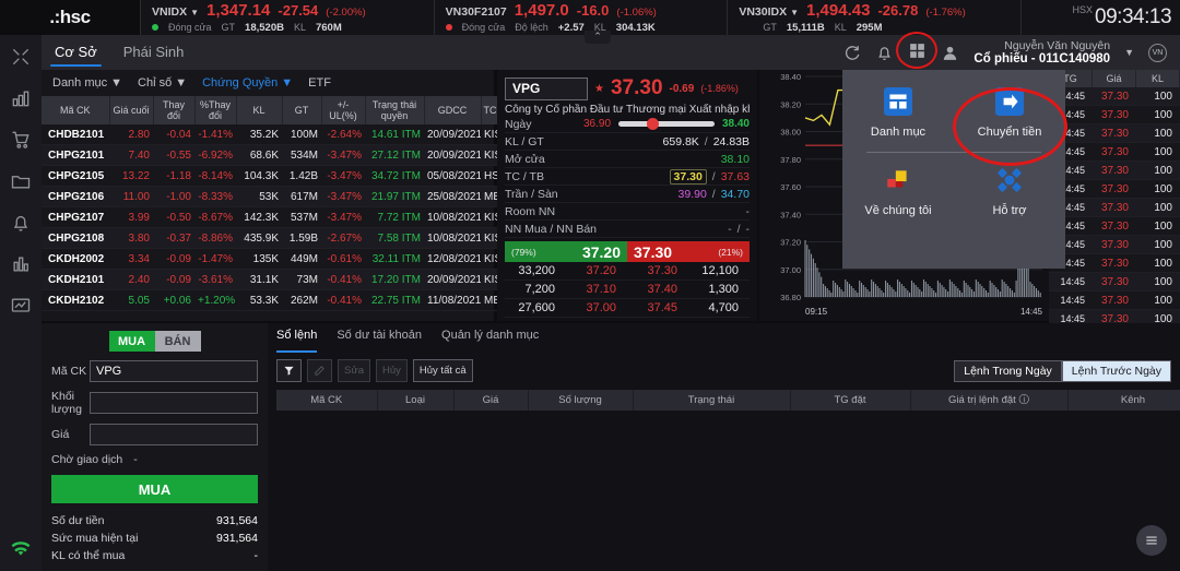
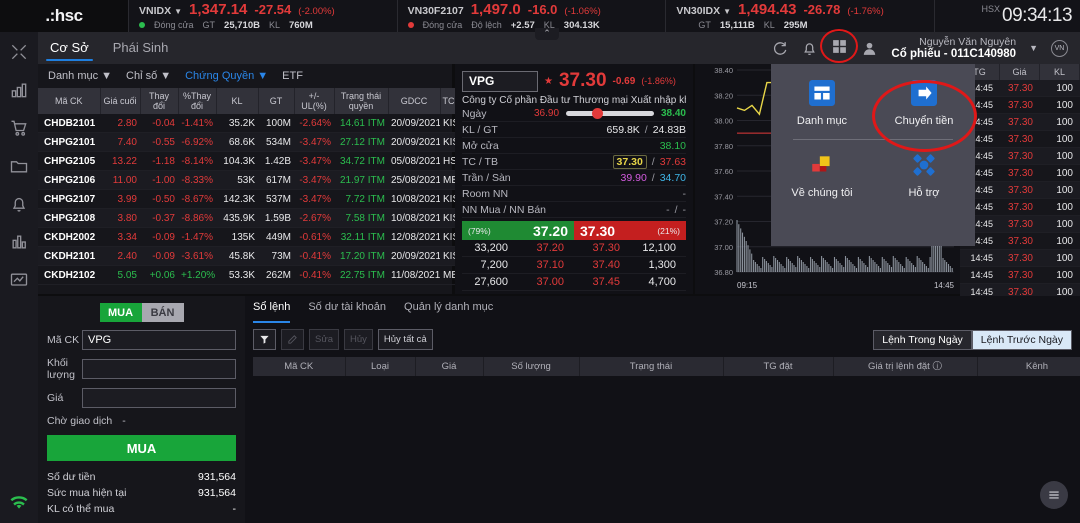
  .:hsc
  VNIDX
  ▼
  1,347.14
  -27.54
  (-2.00%)
  Đóng cửa
  GT
- 18,520B
+ 25,710B
  KL
  760M
  VN30F2107
  1,497.0
  -16.0
  (-1.06%)
  Đóng cửa
  Độ lệch
  +2.57
  KL
  304.13K
  VN30IDX
  ▼
  1,494.43
  -26.78
  (-1.76%)
  GT
  15,111B
  KL
  295M
  HSX
  09:34:13
  ⌃
  Cơ Sở
  Phái Sinh
  Nguyễn Văn Nguyên
  Cổ phiếu - 011C140980
  ▼
  Danh mục
  ▼
  Chỉ số
  ▼
  Chứng Quyền
  ▼
  ETF
  Mã CK	Giá cuối	Thay đổi	%Thay đổi	KL	GT	+/- UL(%)	Trạng thái quyền	GDCC	TC
  CHDB2101	2.80	-0.04	-1.41%	35.2K	100M	-2.64%	14.61 ITM	20/09/2021	KI
  CHPG2101	7.40	-0.55	-6.92%	68.6K	534M	-3.47%	27.12 ITM	20/09/2021	KI
  CHPG2105	13.22	-1.18	-8.14%	104.3K	1.42B	-3.47%	34.72 ITM	05/08/2021	HS
  CHPG2106	11.00	-1.00	-8.33%	53K	617M	-3.47%	21.97 ITM	25/08/2021	M
  CHPG2107	3.99	-0.50	-8.67%	142.3K	537M	-3.47%	7.72 ITM	10/08/2021	KI
  CHPG2108	3.80	-0.37	-8.86%	435.9K	1.59B	-2.67%	7.58 ITM	10/08/2021	KI
  CKDH2002	3.34	-0.09	-1.47%	135K	449M	-0.61%	32.11 ITM	12/08/2021	KI
- CKDH2101	2.40	-0.09	-3.61%	31.1K	73M	-0.41%	17.20 ITM	20/09/2021	KI
+ CKDH2101	2.40	-0.09	-3.61%	45.8K	73M	-0.41%	17.20 ITM	20/09/2021	KI
  CKDH2102	5.05	+0.06	+1.20%	53.3K	262M	-0.41%	22.75 ITM	11/08/2021	M
  VPG
  ★
  37.30
  -0.69
  (-1.86%)
  Công ty Cổ phần Đầu tư Thương mại Xuất nhập k
  Ngày
  36.90
  38.40
  KL / GT
  659.8K
  /
  24.83B
  Mở cửa
  38.10
  TC / TB
  37.30
  /
  37.63
  Trần / Sàn
  39.90
  /
  34.70
  Room NN
  -
  NN Mua / NN Bán
  -
  /
  -
  (79%)
  37.20
  37.30
  (21%)
  33,200
  37.20
  37.30
  12,100
  7,200
  37.10
  37.40
  1,300
  27,600
  37.00
  37.45
  4,700
  38.40
  38.20
  38.00
  37.80
  37.60
  37.40
  37.20
  37.00
  36.80
  09:15
  14:45
  TG
  Giá
  KL
  4:45
  37.30
  100
  4:45
  37.30
  100
  4:45
  37.30
  100
  4:45
  37.30
  100
  4:45
  37.30
  100
  4:45
  37.30
  100
  4:45
  37.30
  100
  4:45
  37.30
  100
  4:45
  37.30
  100
  4:45
  37.30
  100
  14:45
  37.30
  100
  14:45
  37.30
  100
  14:45
  37.30
  100
  Danh mục
  Chuyển tiền
  Về chúng tôi
  Hỗ trợ
  MUA
  BÁN
  Mã CK
  VPG
  Khối lượng
  Giá
  Chờ giao dịch
  -
  MUA
  Số dư tiền
  931,564
  Sức mua hiện tại
  931,564
  KL có thể mua
  -
  Sổ lệnh
  Số dư tài khoản
  Quản lý danh mục
  Sửa
  Hủy
  Hủy tất cả
  Lệnh Trong Ngày
  Lệnh Trước Ngày
  Mã CK	Loại	Giá	Số lượng	Trạng thái	TG đặt	Giá trị lệnh đặt ⓘ	Kênh
